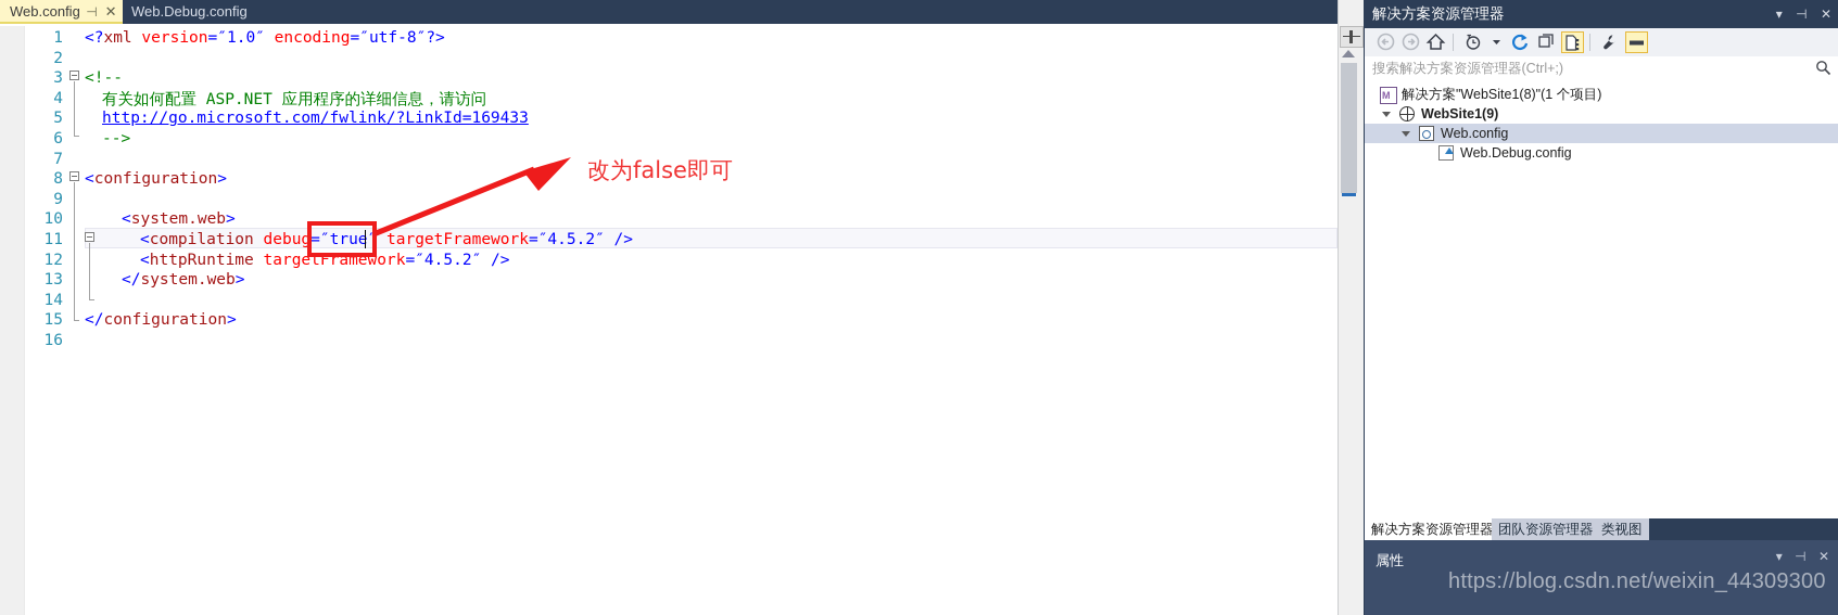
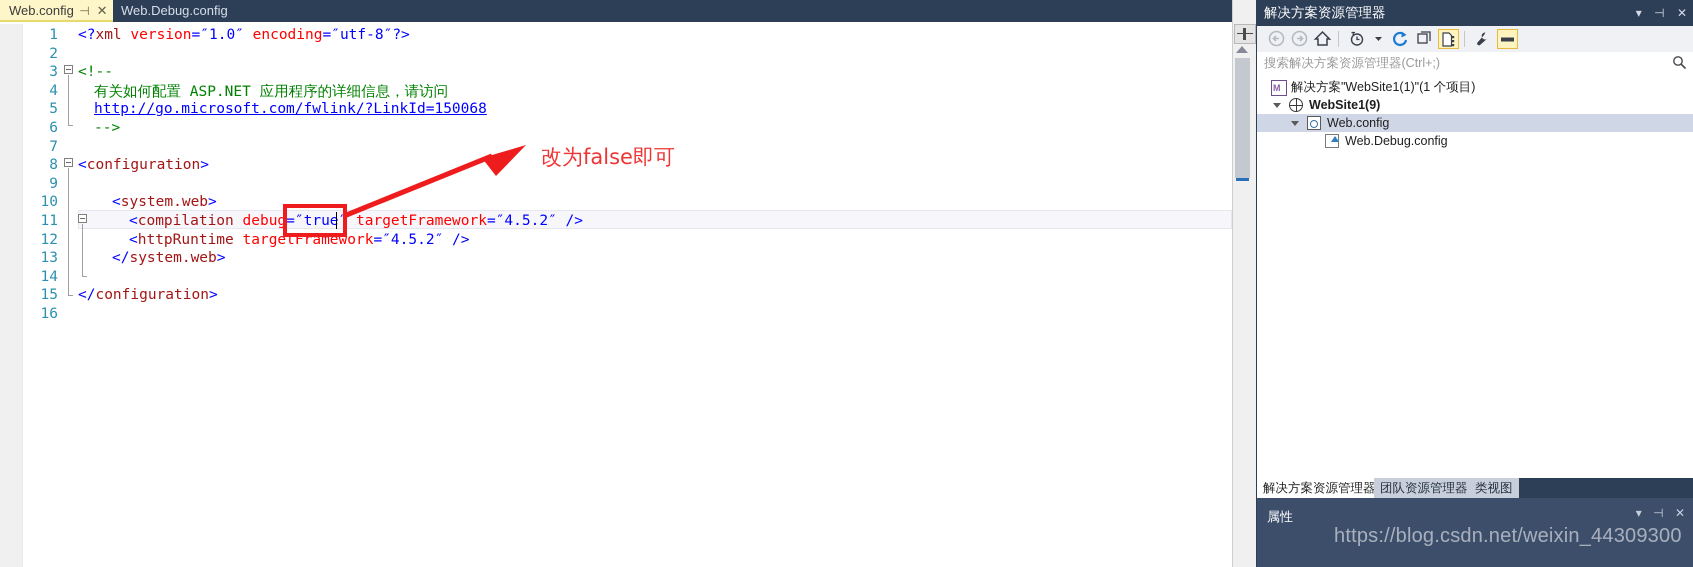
  Web.config ⊣ ✕
  Web.Debug.config
  1
  2
  3
  4
  5
  6
  7
  8
  9
  10
  11
  12
  13
  14
  15
  16
  <?xml version=″1.0″ encoding=″utf-8″?>
  <!--
  有关如何配置 ASP.NET 应用程序的详细信息，请访问
- http://go.microsoft.com/fwlink/?LinkId=169433
+ http://go.microsoft.com/fwlink/?LinkId=150068
  -->
  <configuration>
  <system.web>
  <compilation debug=″true″ targetFramework=″4.5.2″ />
  <httpRuntime targetFramework=″4.5.2″ />
  </system.web>
  </configuration>
  改为false即可
  解决方案资源管理器
  ▾ ⊣ ✕
  搜索解决方案资源管理器(Ctrl+;)
- 解决方案"WebSite1(8)"(1 个项目)
+ 解决方案"WebSite1(1)"(1 个项目)
  WebSite1(9)
  Web.config
  Web.Debug.config
  解决方案资源管理器
  团队资源管理器
  类视图
  属性
  ▾ ⊣ ✕
  https://blog.csdn.net/weixin_44309300
